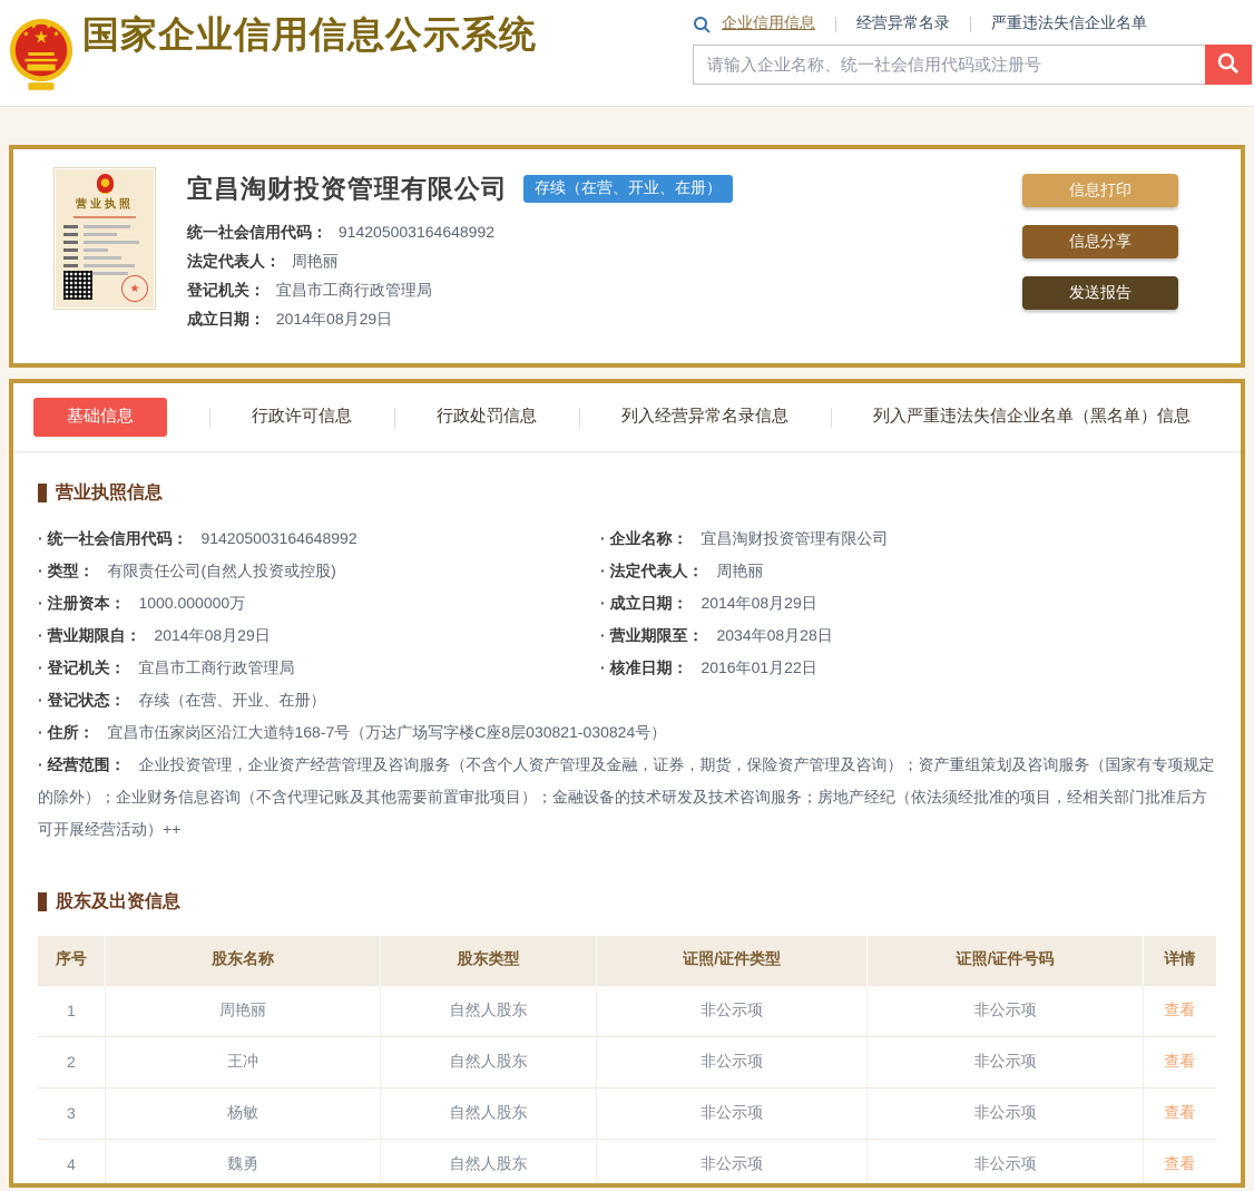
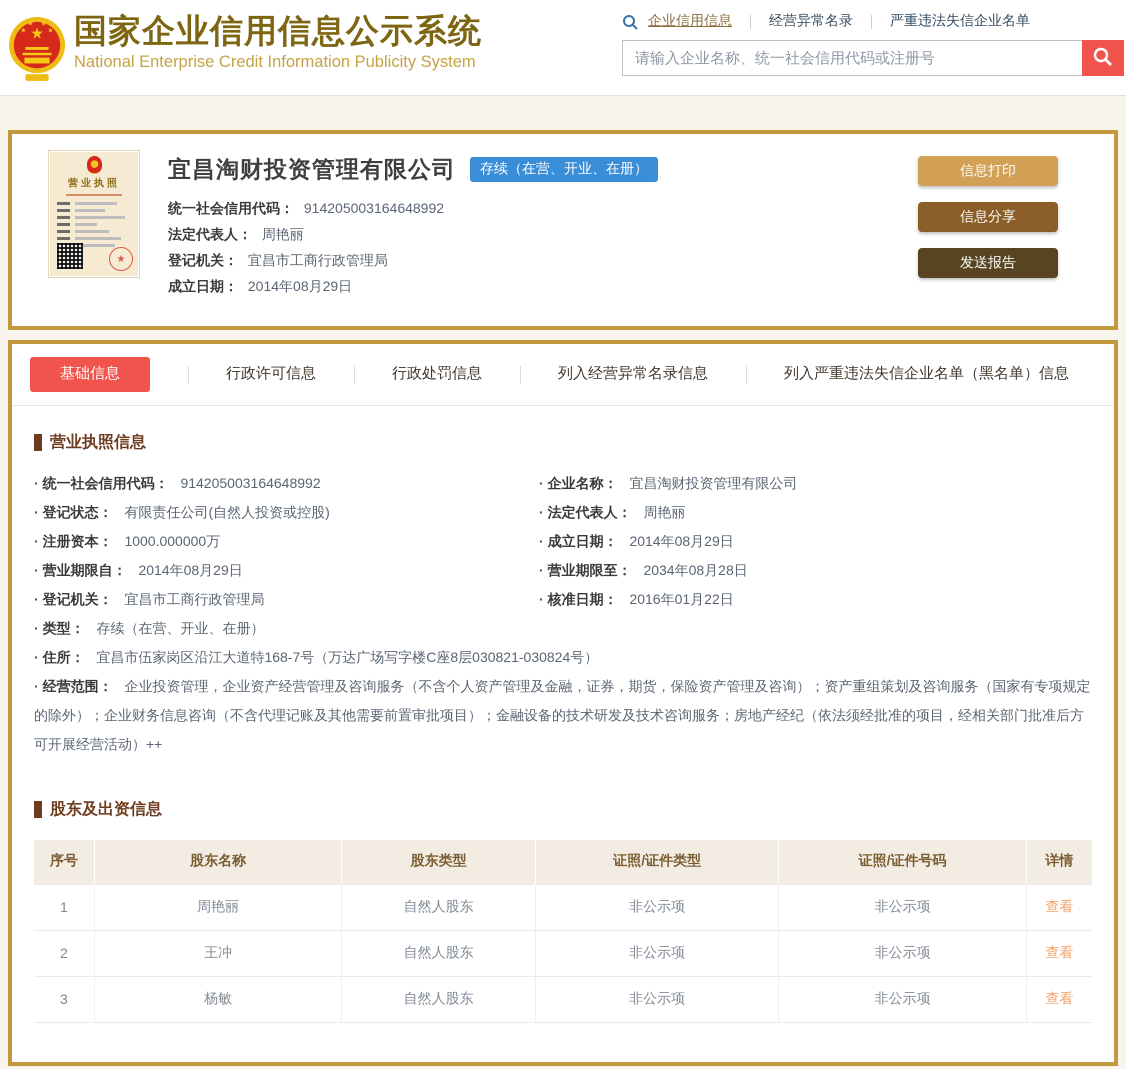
  ★
  国家企业信用信息公示系统
+ National Enterprise Credit Information Publicity System
  企业信用信息
  经营异常名录
  严重违法失信企业名单
  请输入企业名称、统一社会信用代码或注册号
  营业执照
  ★
  宜昌淘财投资管理有限公司
  存续（在营、开业、在册）
  统一社会信用代码： 914205003164648992
  法定代表人： 周艳丽
  登记机关： 宜昌市工商行政管理局
  成立日期： 2014年08月29日
  信息打印
  信息分享
  发送报告
  基础信息
  行政许可信息
  行政处罚信息
  列入经营异常名录信息
  列入严重违法失信企业名单（黑名单）信息
  营业执照信息
  统一社会信用代码： 914205003164648992
- 类型： 有限责任公司(自然人投资或控股)
+ 登记状态： 有限责任公司(自然人投资或控股)
  注册资本： 1000.000000万
  营业期限自： 2014年08月29日
  登记机关： 宜昌市工商行政管理局
- 登记状态： 存续（在营、开业、在册）
+ 类型： 存续（在营、开业、在册）
  企业名称： 宜昌淘财投资管理有限公司
  法定代表人： 周艳丽
  成立日期： 2014年08月29日
  营业期限至： 2034年08月28日
  核准日期： 2016年01月22日
  住所： 宜昌市伍家岗区沿江大道特168-7号（万达广场写字楼C座8层030821-030824号）
  经营范围： 企业投资管理，企业资产经营管理及咨询服务（不含个人资产管理及金融，证券，期货，保险资产管理及咨询）；资产重组策划及咨询服务（国家有专项规定的除外）；企业财务信息咨询（不含代理记账及其他需要前置审批项目）；金融设备的技术研发及技术咨询服务；房地产经纪（依法须经批准的项目，经相关部门批准后方可开展经营活动）++
  股东及出资信息
  序号	股东名称	股东类型	证照/证件类型	证照/证件号码	详情
  1	周艳丽	自然人股东	非公示项	非公示项	查看
  2	王冲	自然人股东	非公示项	非公示项	查看
  3	杨敏	自然人股东	非公示项	非公示项	查看
- 4	魏勇	自然人股东	非公示项	非公示项	查看
